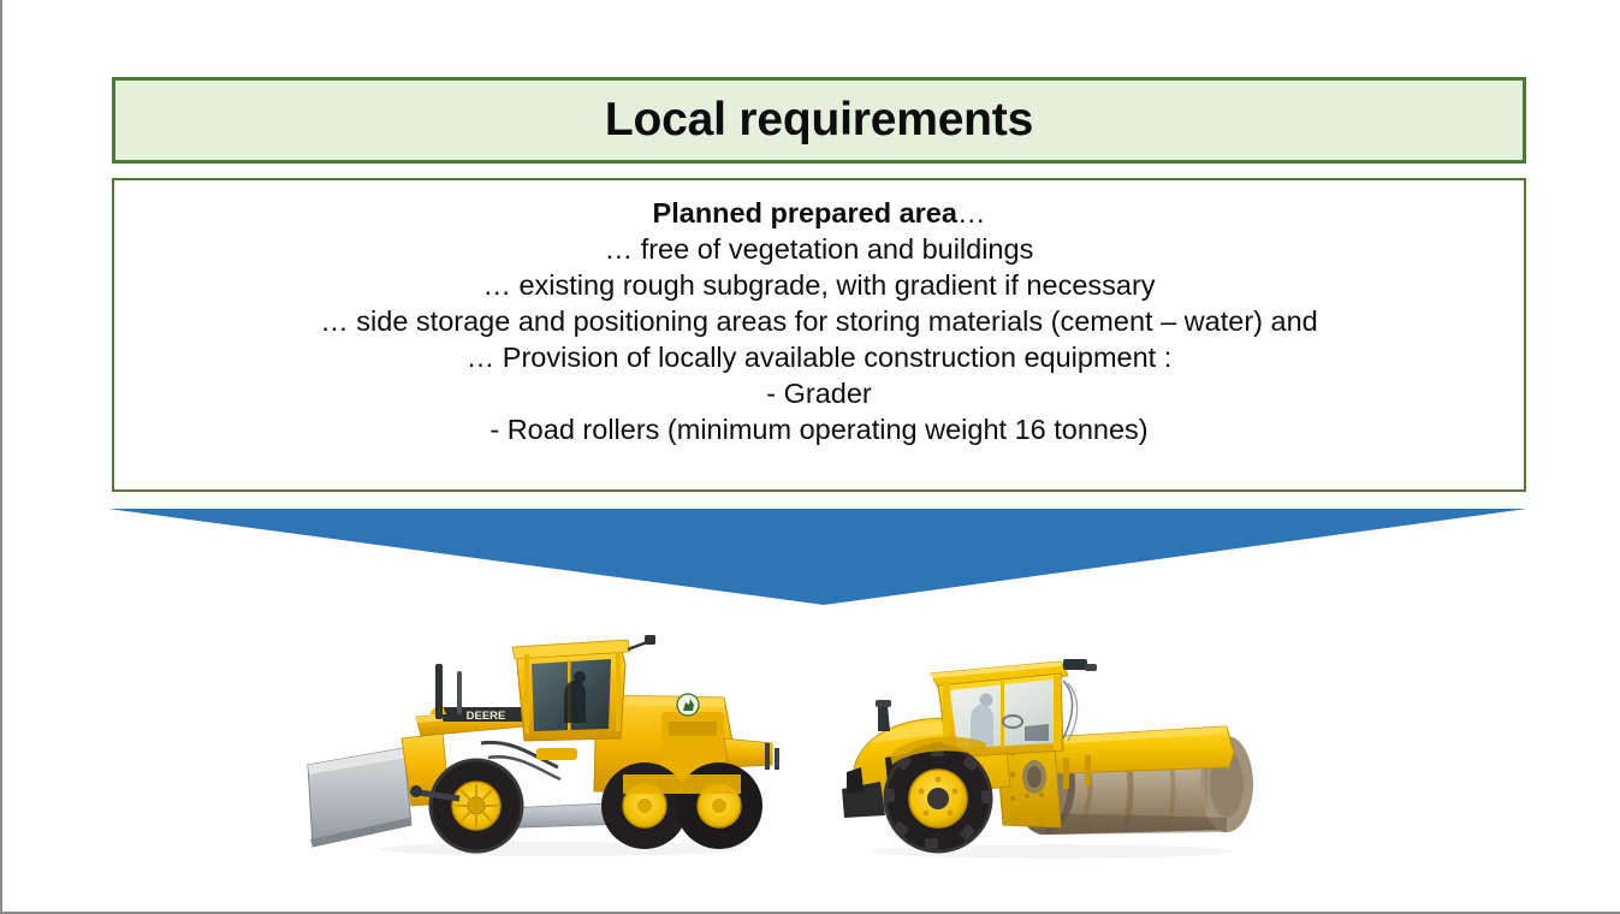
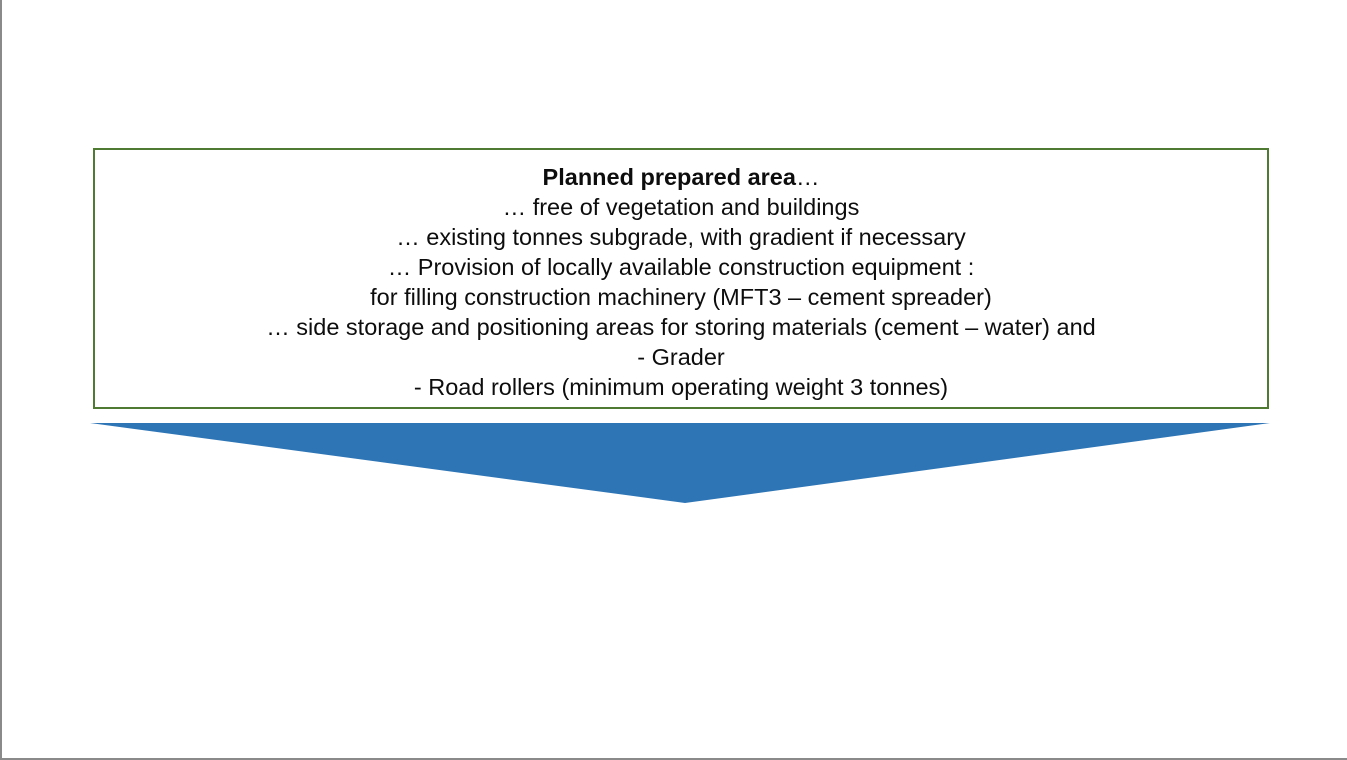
- Local requirements
  Planned prepared area…
  … free of vegetation and buildings
- … existing rough subgrade, with gradient if necessary
+ … existing tonnes subgrade, with gradient if necessary
- … side storage and positioning areas for storing materials (cement – water) and
+ … Provision of locally available construction equipment :
+ for filling construction machinery (MFT3 – cement spreader)
- … Provision of locally available construction equipment :
+ … side storage and positioning areas for storing materials (cement – water) and
  - Grader
- - Road rollers (minimum operating weight 16 tonnes)
+ - Road rollers (minimum operating weight 3 tonnes)
- DEERE
